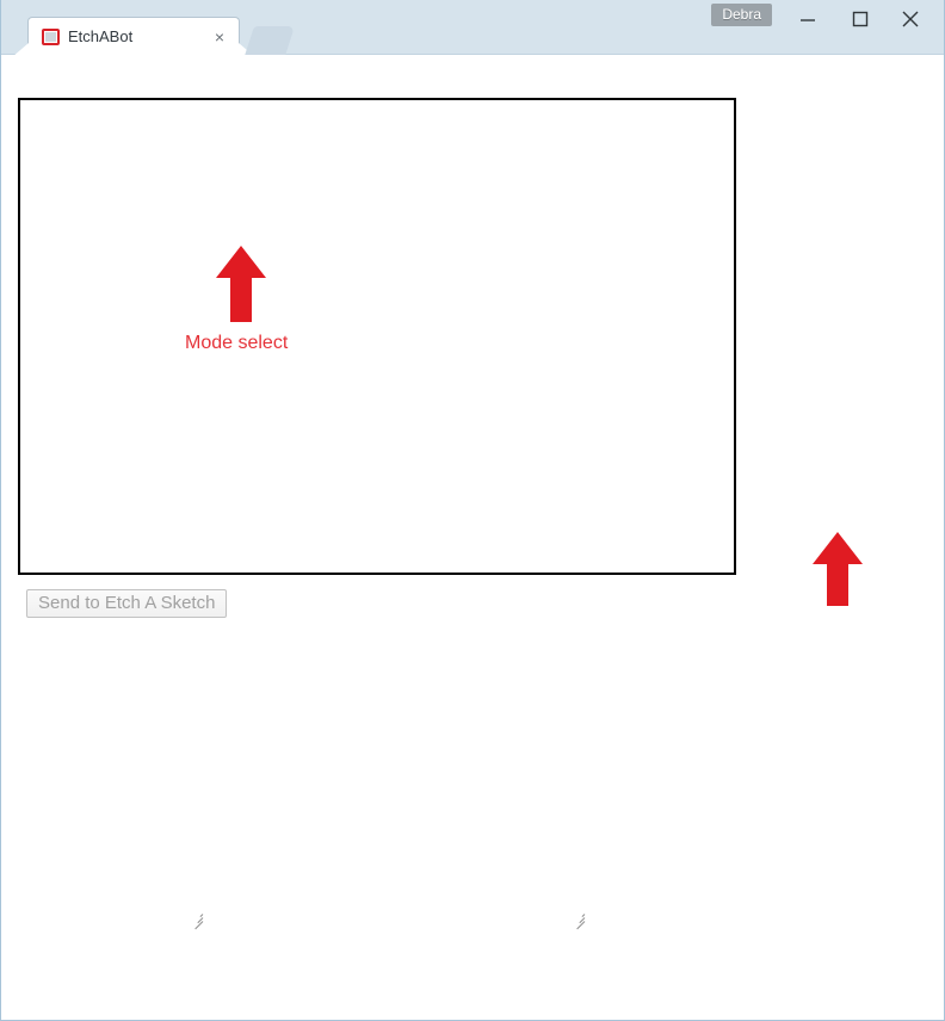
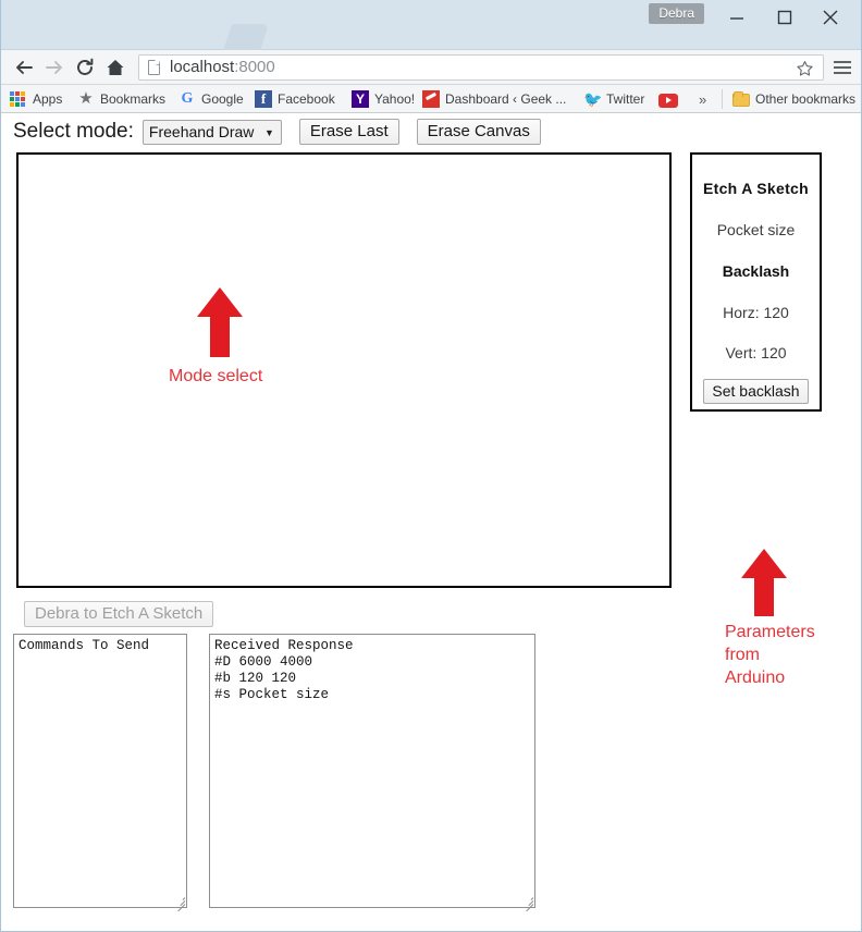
- EtchABot
- ×
  Debra
+ localhost:8000
+ Apps
+ ★
+ Bookmarks
+ G
+ Google
+ f
+ Facebook
+ Y
+ Yahoo!
+ Dashboard ‹ Geek ...
+ 🐦
+ Twitter
+ »
+ Other bookmarks
+ Select mode:
+ Freehand Draw
+ ▼
+ Erase Last
+ Erase Canvas
  Mode select
+ Etch A Sketch
+ Pocket size
+ Backlash
+ Horz: 120
+ Vert: 120
+ Set backlash
+ Parameters
+ from
+ Arduino
- Send to Etch A Sketch
+ Debra to Etch A Sketch
+ Commands To Send
+ Received Response
+ #D 6000 4000
+ #b 120 120
+ #s Pocket size
